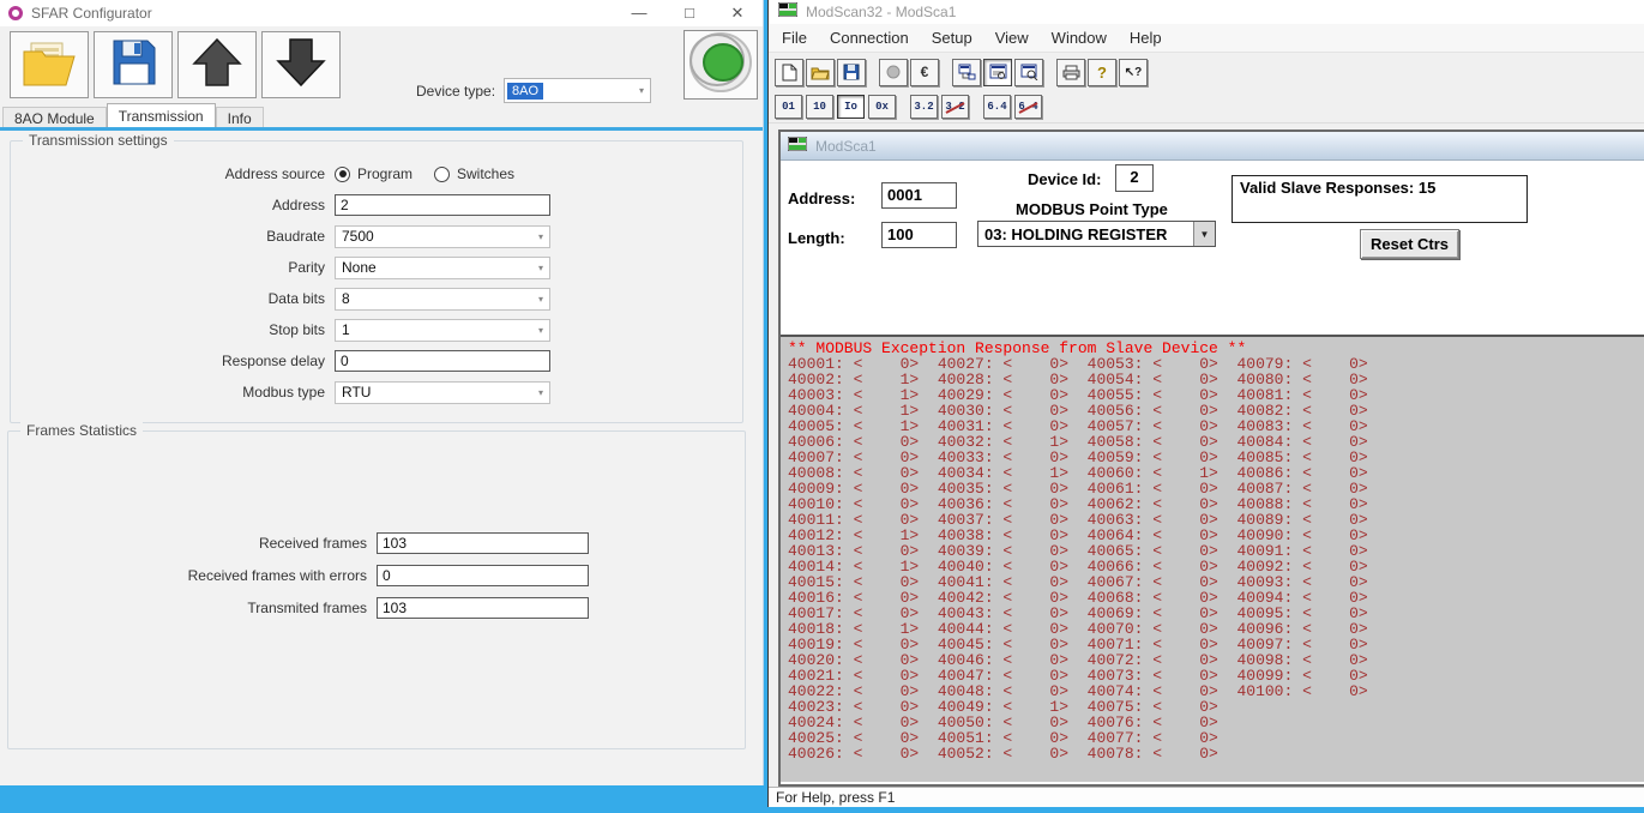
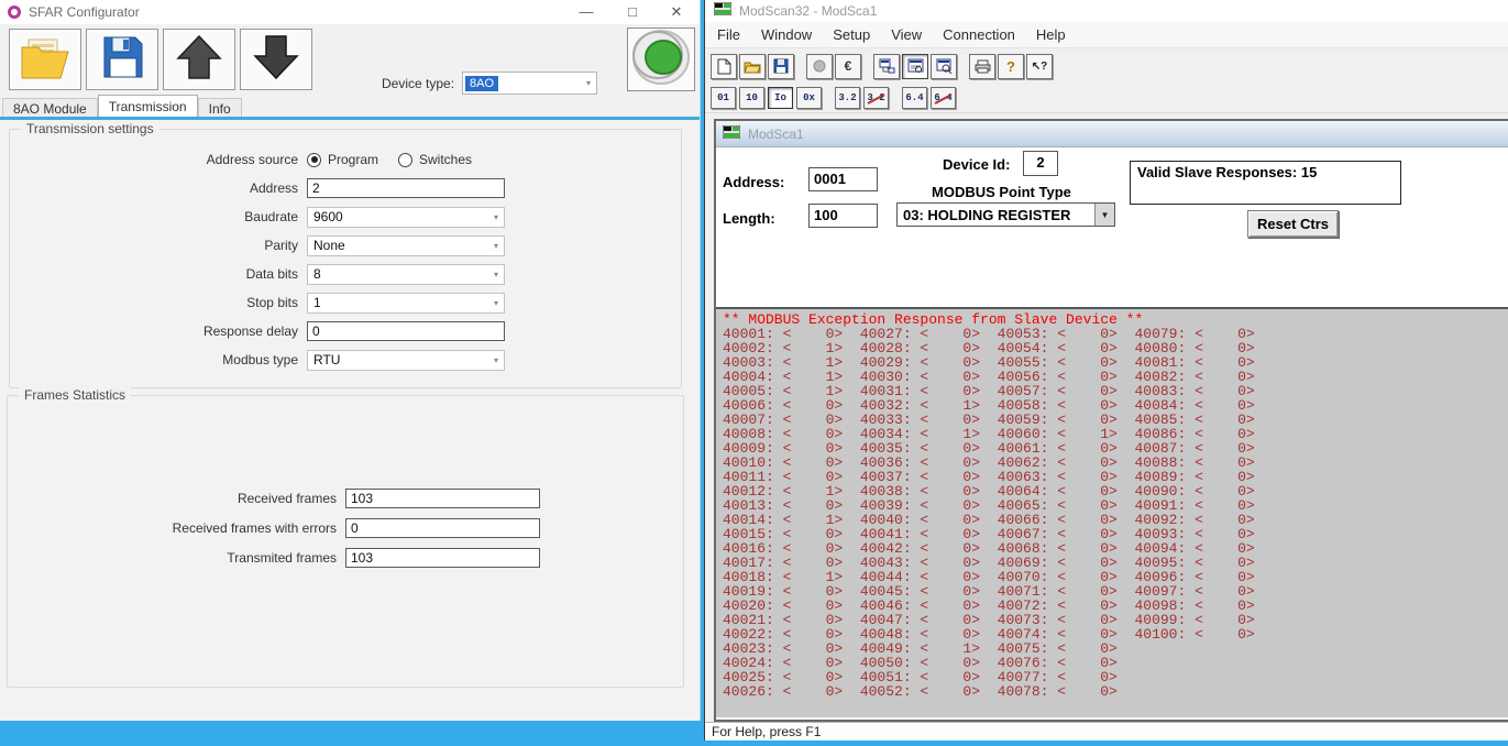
  SFAR Configurator
  —
  □
  ✕
  Device type:
  8AO
  ▾
  8AO Module
  Transmission
  Info
  Transmission settings
  Address source
  Program
  Switches
  Address
  2
  Baudrate
- 7500
+ 9600
  ▾
  Parity
  None
  ▾
  Data bits
  8
  ▾
  Stop bits
  1
  ▾
  Response delay
  0
  Modbus type
  RTU
  ▾
  Frames Statistics
  Received frames
  103
  Received frames with errors
  0
  Transmited frames
  103
  ModScan32 - ModSca1
  File
- Connection
+ Window
  Setup
  View
- Window
+ Connection
  Help
  €
  ?
  ↖?
  01
  10
  Io
  0x
  3.2
  3.2
  6.4
  6.4
  ModSca1
  Address:
  0001
  Length:
  100
  Device Id:
  2
  MODBUS Point Type
  03: HOLDING REGISTER
  ▼
  Valid Slave Responses: 15
  Reset Ctrs
  ** MODBUS Exception Response from Slave Device **
  40001: < 0> 40027: < 0> 40053: < 0> 40079: < 0>
  40002: < 1> 40028: < 0> 40054: < 0> 40080: < 0>
  40003: < 1> 40029: < 0> 40055: < 0> 40081: < 0>
  40004: < 1> 40030: < 0> 40056: < 0> 40082: < 0>
  40005: < 1> 40031: < 0> 40057: < 0> 40083: < 0>
  40006: < 0> 40032: < 1> 40058: < 0> 40084: < 0>
  40007: < 0> 40033: < 0> 40059: < 0> 40085: < 0>
  40008: < 0> 40034: < 1> 40060: < 1> 40086: < 0>
  40009: < 0> 40035: < 0> 40061: < 0> 40087: < 0>
  40010: < 0> 40036: < 0> 40062: < 0> 40088: < 0>
  40011: < 0> 40037: < 0> 40063: < 0> 40089: < 0>
  40012: < 1> 40038: < 0> 40064: < 0> 40090: < 0>
  40013: < 0> 40039: < 0> 40065: < 0> 40091: < 0>
  40014: < 1> 40040: < 0> 40066: < 0> 40092: < 0>
  40015: < 0> 40041: < 0> 40067: < 0> 40093: < 0>
  40016: < 0> 40042: < 0> 40068: < 0> 40094: < 0>
  40017: < 0> 40043: < 0> 40069: < 0> 40095: < 0>
  40018: < 1> 40044: < 0> 40070: < 0> 40096: < 0>
  40019: < 0> 40045: < 0> 40071: < 0> 40097: < 0>
  40020: < 0> 40046: < 0> 40072: < 0> 40098: < 0>
  40021: < 0> 40047: < 0> 40073: < 0> 40099: < 0>
  40022: < 0> 40048: < 0> 40074: < 0> 40100: < 0>
  40023: < 0> 40049: < 1> 40075: < 0>
  40024: < 0> 40050: < 0> 40076: < 0>
  40025: < 0> 40051: < 0> 40077: < 0>
  40026: < 0> 40052: < 0> 40078: < 0>
  For Help, press F1
